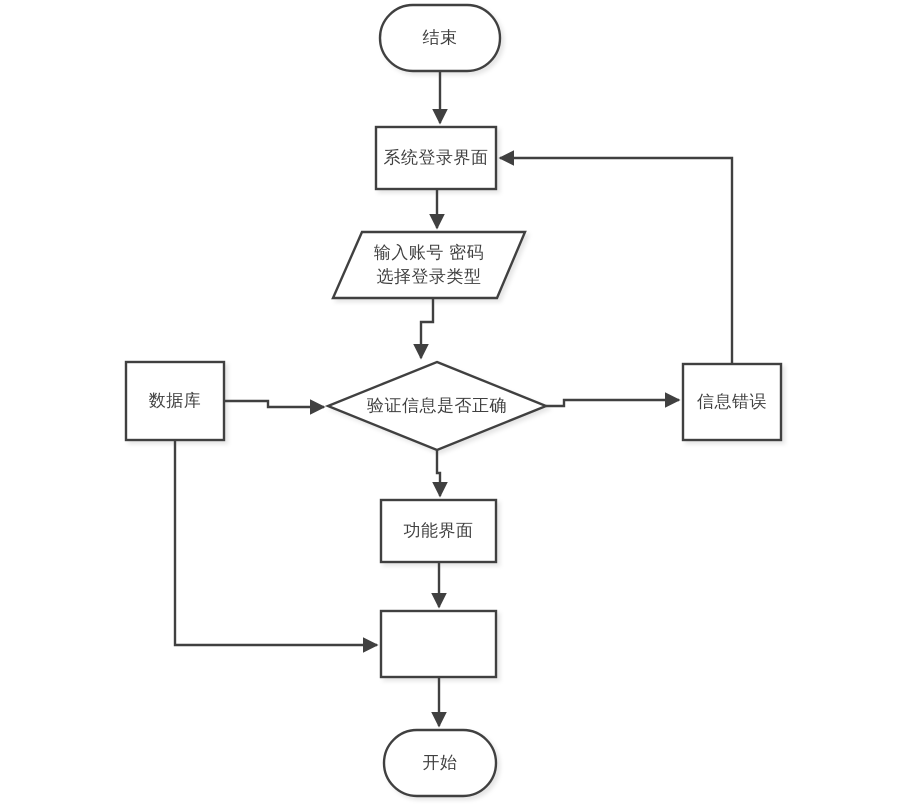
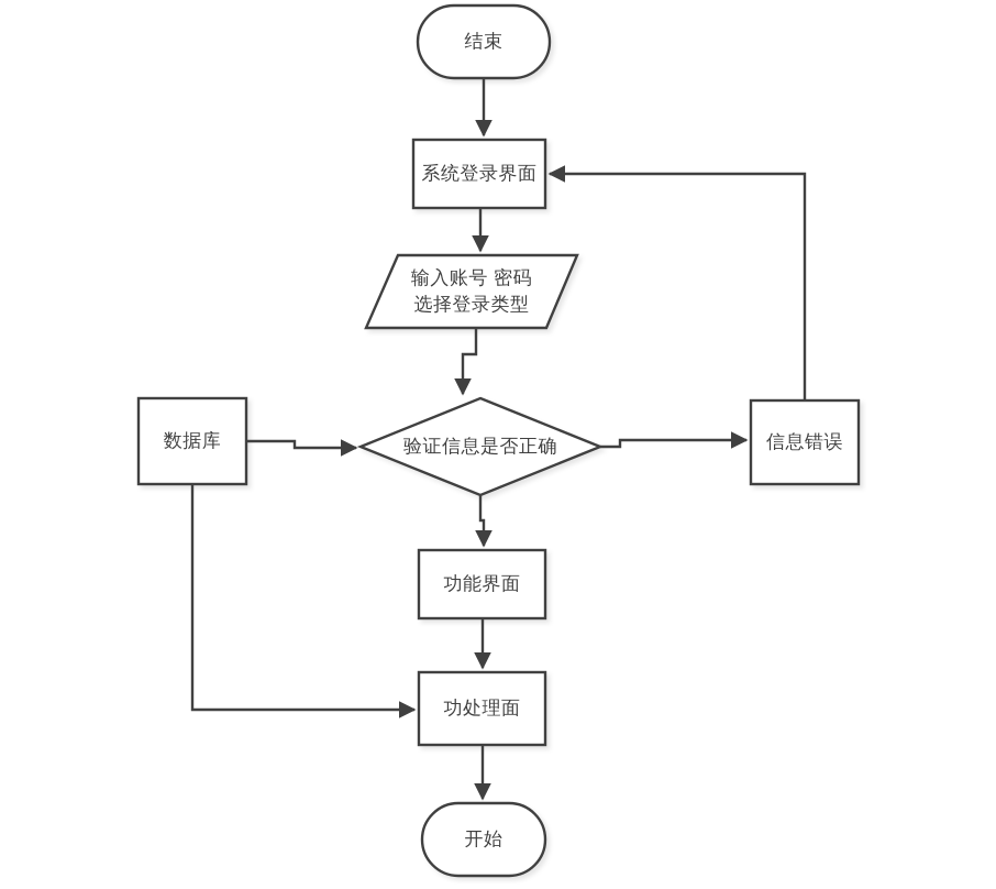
  结束
  系统登录界面
  输入账号 密码
  选择登录类型
  验证信息是否正确
  数据库
  信息错误
  功能界面
+ 功处理面
  开始
